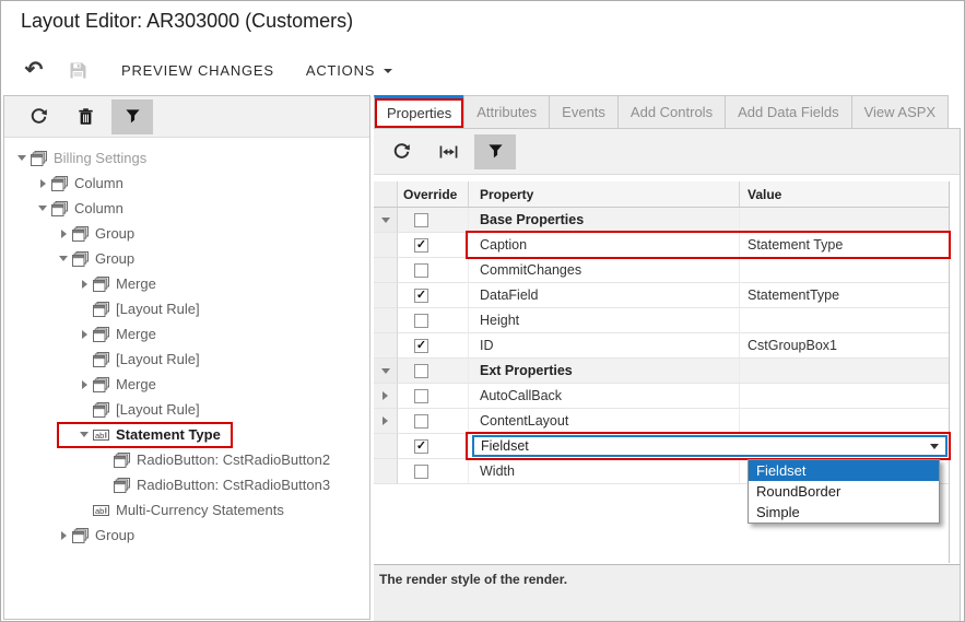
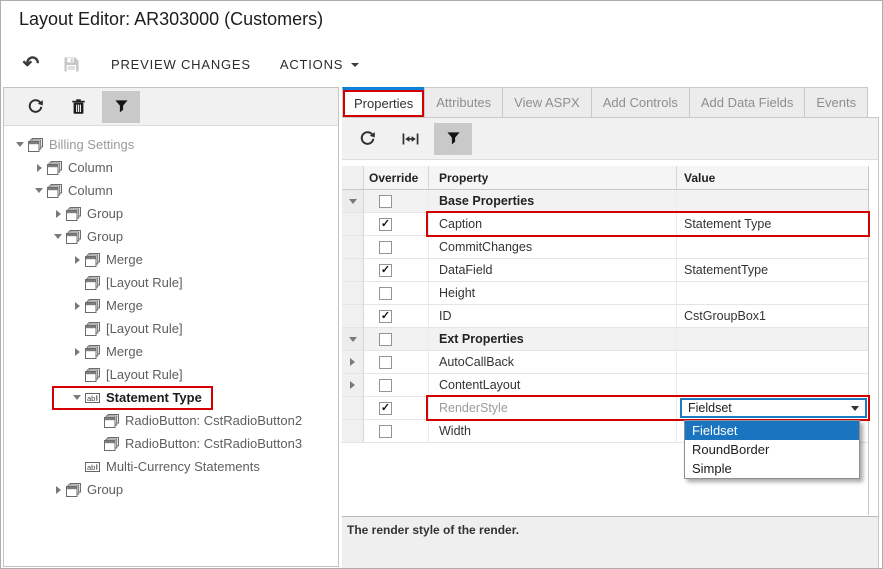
  Layout Editor: AR303000 (Customers)
  ↶
  PREVIEW CHANGES
  ACTIONS
  Billing Settings
  Column
  Column
  Group
  Group
  Merge
  [Layout Rule]
  Merge
  [Layout Rule]
  Merge
  [Layout Rule]
  ab
  Statement Type
  RadioButton: CstRadioButton2
  RadioButton: CstRadioButton3
  ab
  Multi-Currency Statements
  Group
  Properties
  Attributes
- Events
+ View ASPX
  Add Controls
  Add Data Fields
- View ASPX
+ Events
  Override
  Property
  Value
  Base Properties
  ✓
  Caption
  Statement Type
  CommitChanges
  ✓
  DataField
  StatementType
  Height
  ✓
  ID
  CstGroupBox1
  Ext Properties
  AutoCallBack
  ContentLayout
  ✓
+ RenderStyle
  Fieldset
  Width
  Fieldset
  RoundBorder
  Simple
  The render style of the render.
